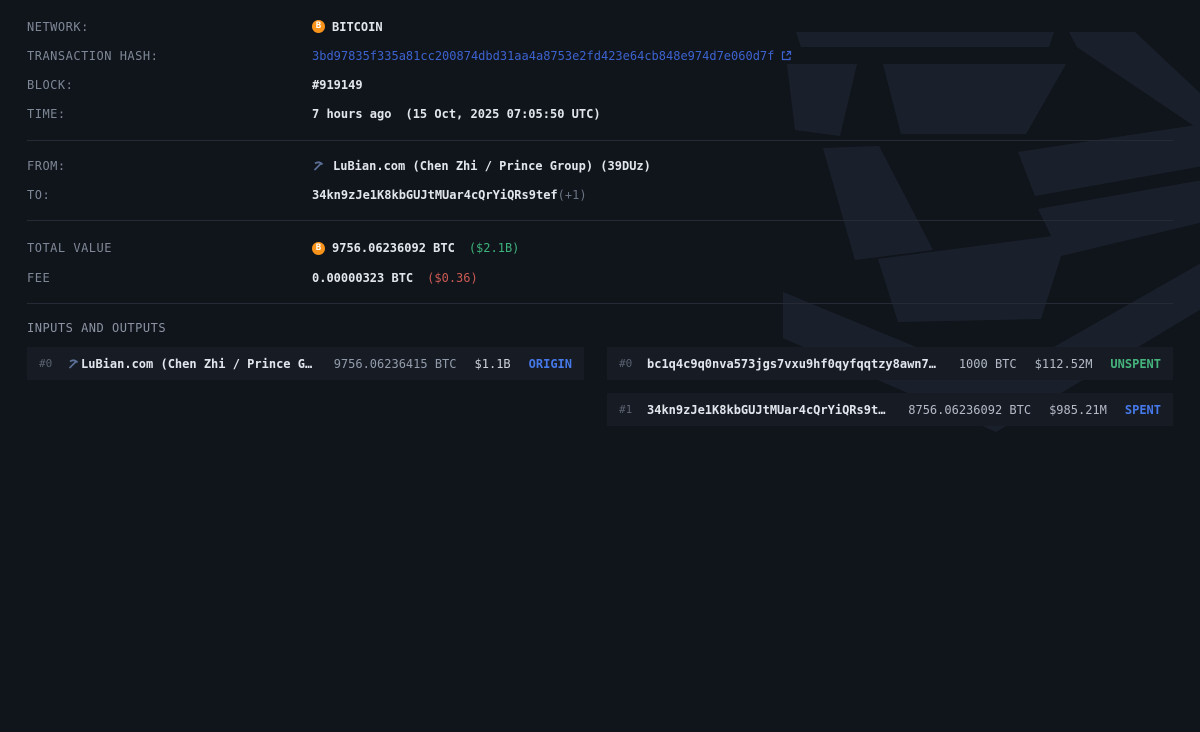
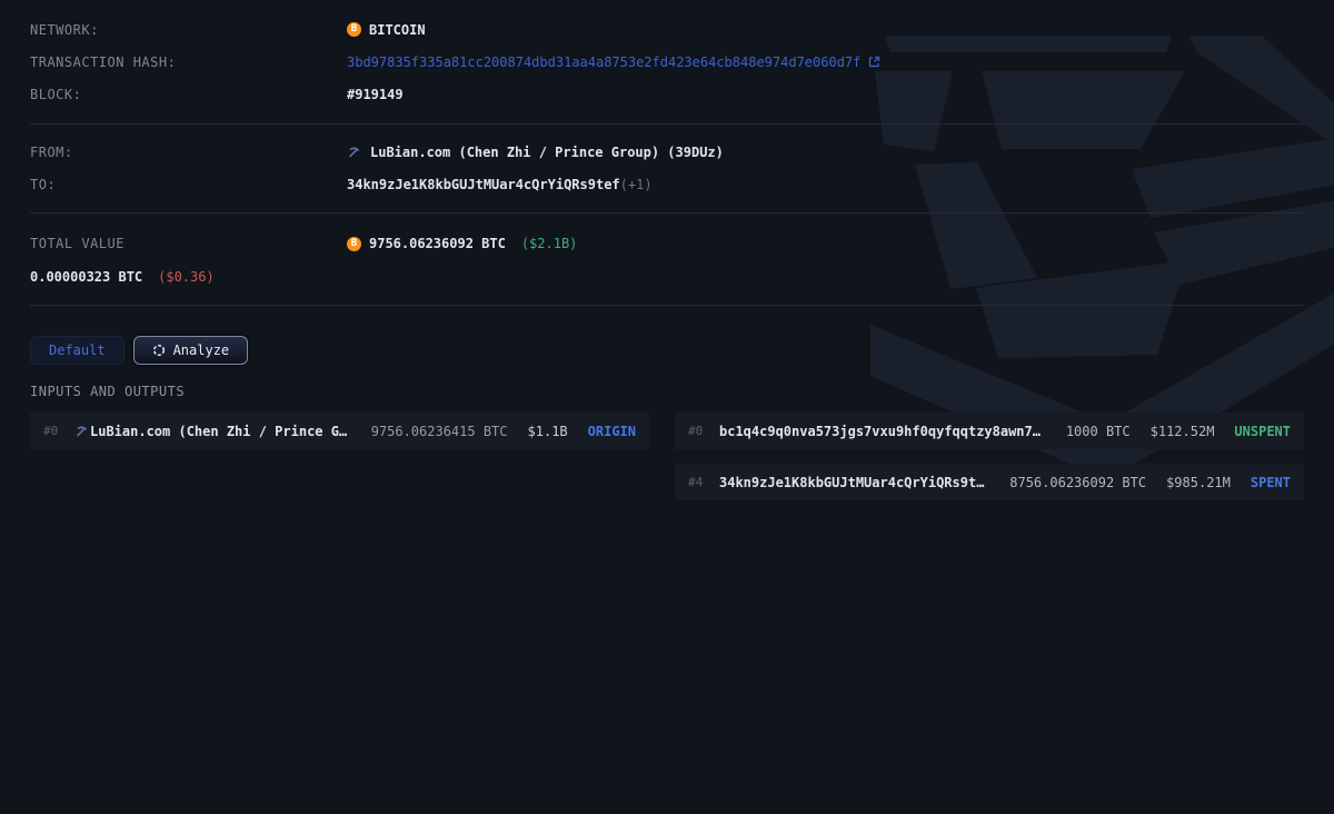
  NETWORK:
  B
  BITCOIN
  TRANSACTION HASH:
  3bd97835f335a81cc200874dbd31aa4a8753e2fd423e64cb848e974d7e060d7f
  BLOCK:
  #919149
- TIME:
- 7 hours ago
- (15 Oct, 2025 07:05:50 UTC)
  FROM:
  LuBian.com (Chen Zhi / Prince Group) (39DUz)
  TO:
  34kn9zJe1K8kbGUJtMUar4cQrYiQRs9tef
  (+1)
  TOTAL VALUE
  B
  9756.06236092 BTC
  ($2.1B)
- FEE
  0.00000323 BTC
  ($0.36)
+ Default
+ Analyze
  INPUTS AND OUTPUTS
  #0
  LuBian.com (Chen Zhi / Prince Gro
  9756.06236415 BTC
  $1.1B
  ORIGIN
  #0
  bc1q4c9q0nva573jgs7vxu9hf0qyfqqtzy8awn77s
  1000 BTC
  $112.52M
  UNSPENT
- #1
+ #4
  34kn9zJe1K8kbGUJtMUar4cQrYiQRs9tef
  8756.06236092 BTC
  $985.21M
  SPENT
